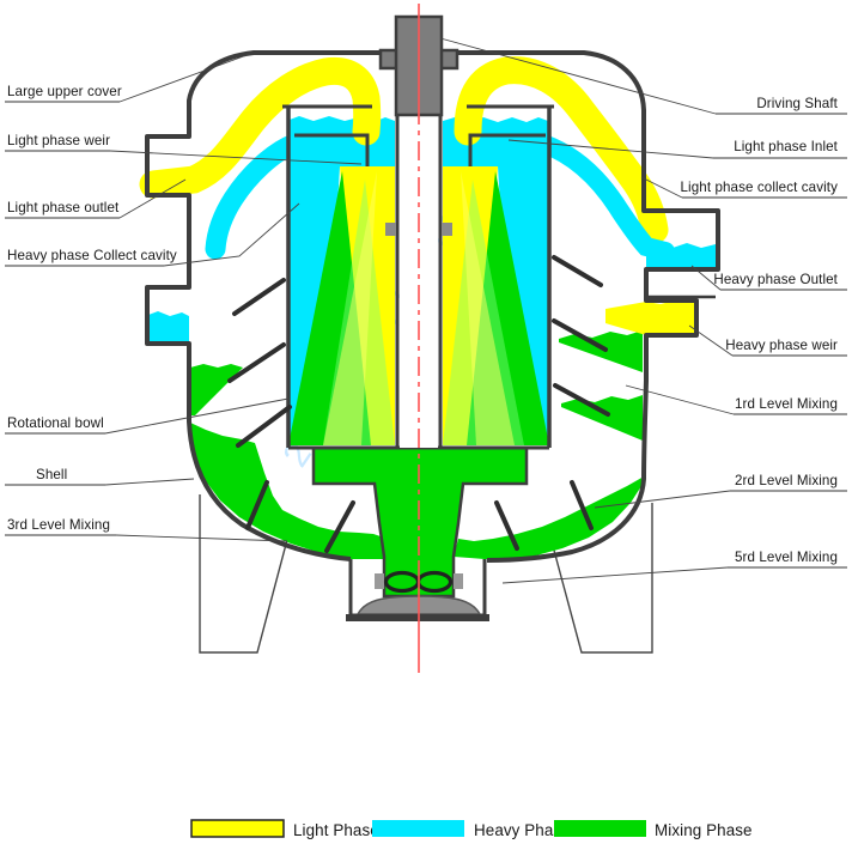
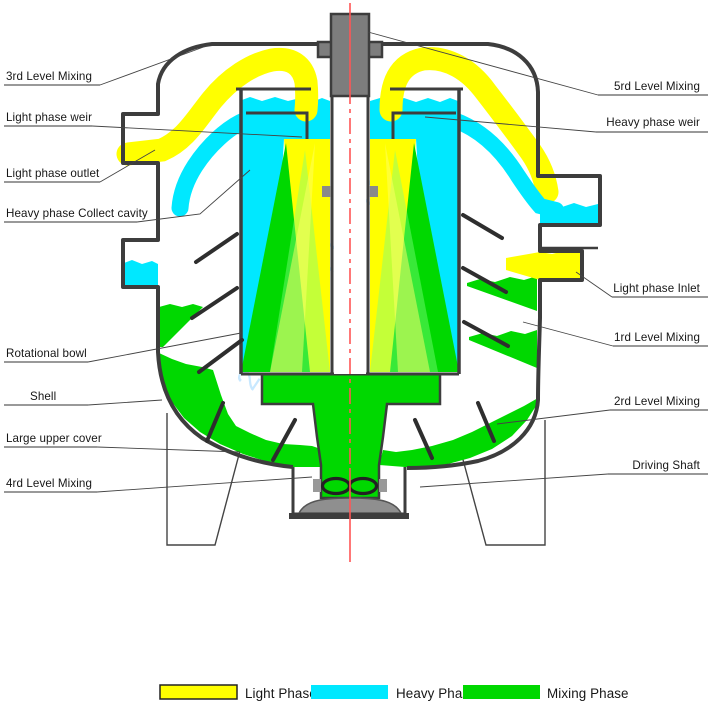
- Large upper cover
+ 3rd Level Mixing
  Light phase weir
  Light phase outlet
  Heavy phase Collect cavity
  Rotational bowl
  Shell
- 3rd Level Mixing
+ Large upper cover
+ 4rd Level Mixing
- Driving Shaft
+ 5rd Level Mixing
- Light phase Inlet
+ Heavy phase weir
- Light phase collect cavity
- Heavy phase Outlet
- Heavy phase weir
+ Light phase Inlet
  1rd Level Mixing
  2rd Level Mixing
- 5rd Level Mixing
+ Driving Shaft
  Light Phas
  Heavy Pha
  Mixing Phase
